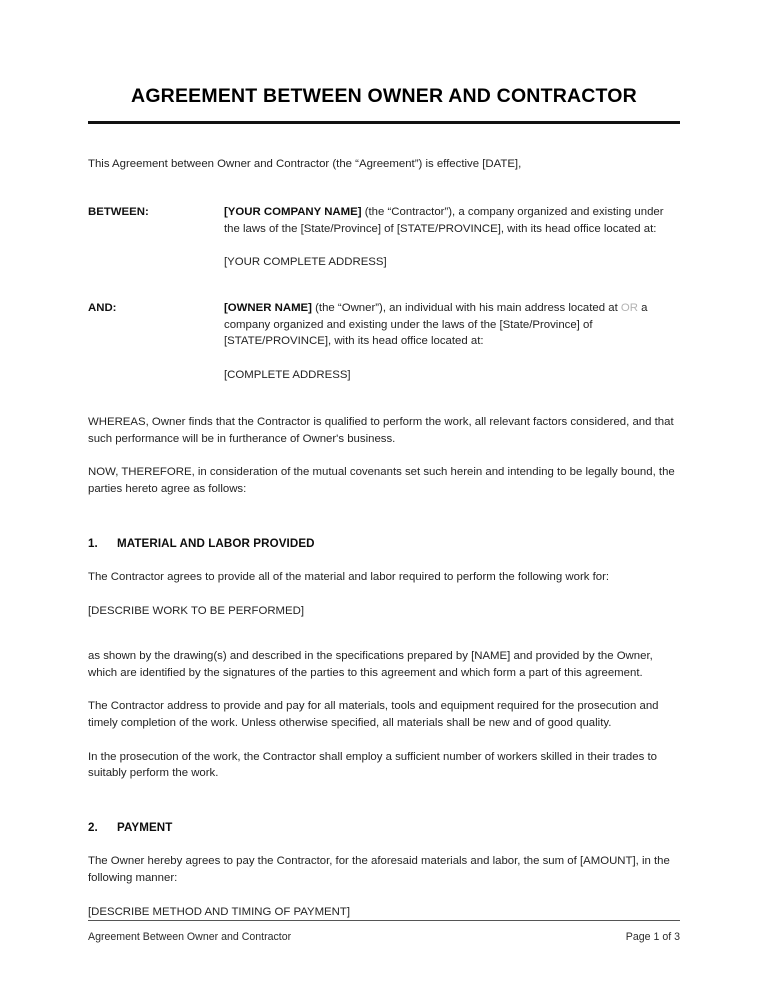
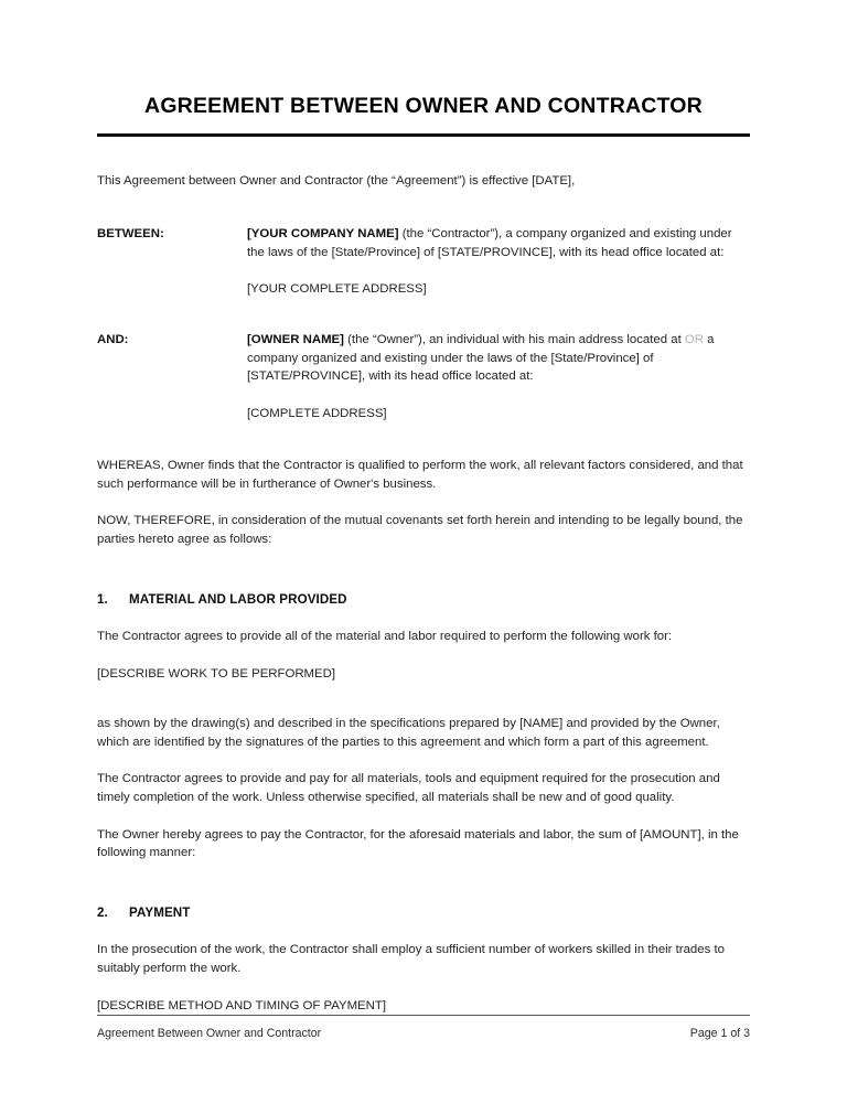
  AGREEMENT BETWEEN OWNER AND CONTRACTOR
  This Agreement between Owner and Contractor (the “Agreement”) is effective [DATE],
  BETWEEN:
  [YOUR COMPANY NAME] (the “Contractor”), a company organized and existing under the laws of the [State/Province] of [STATE/PROVINCE], with its head office located at:
  [YOUR COMPLETE ADDRESS]
  AND:
  [OWNER NAME] (the “Owner”), an individual with his main address located at OR a company organized and existing under the laws of the [State/Province] of [STATE/PROVINCE], with its head office located at:
  [COMPLETE ADDRESS]
  WHEREAS, Owner finds that the Contractor is qualified to perform the work, all relevant factors considered, and that such performance will be in furtherance of Owner's business.
- NOW, THEREFORE, in consideration of the mutual covenants set such herein and intending to be legally bound, the parties hereto agree as follows:
+ NOW, THEREFORE, in consideration of the mutual covenants set forth herein and intending to be legally bound, the parties hereto agree as follows:
  1.
  MATERIAL AND LABOR PROVIDED
  The Contractor agrees to provide all of the material and labor required to perform the following work for:
  [DESCRIBE WORK TO BE PERFORMED]
  as shown by the drawing(s) and described in the specifications prepared by [NAME] and provided by the Owner, which are identified by the signatures of the parties to this agreement and which form a part of this agreement.
- The Contractor address to provide and pay for all materials, tools and equipment required for the prosecution and timely completion of the work. Unless otherwise specified, all materials shall be new and of good quality.
+ The Contractor agrees to provide and pay for all materials, tools and equipment required for the prosecution and timely completion of the work. Unless otherwise specified, all materials shall be new and of good quality.
- In the prosecution of the work, the Contractor shall employ a sufficient number of workers skilled in their trades to suitably perform the work.
+ The Owner hereby agrees to pay the Contractor, for the aforesaid materials and labor, the sum of [AMOUNT], in the following manner:
  2.
  PAYMENT
- The Owner hereby agrees to pay the Contractor, for the aforesaid materials and labor, the sum of [AMOUNT], in the following manner:
+ In the prosecution of the work, the Contractor shall employ a sufficient number of workers skilled in their trades to suitably perform the work.
  [DESCRIBE METHOD AND TIMING OF PAYMENT]
  Agreement Between Owner and Contractor
  Page 1 of 3
